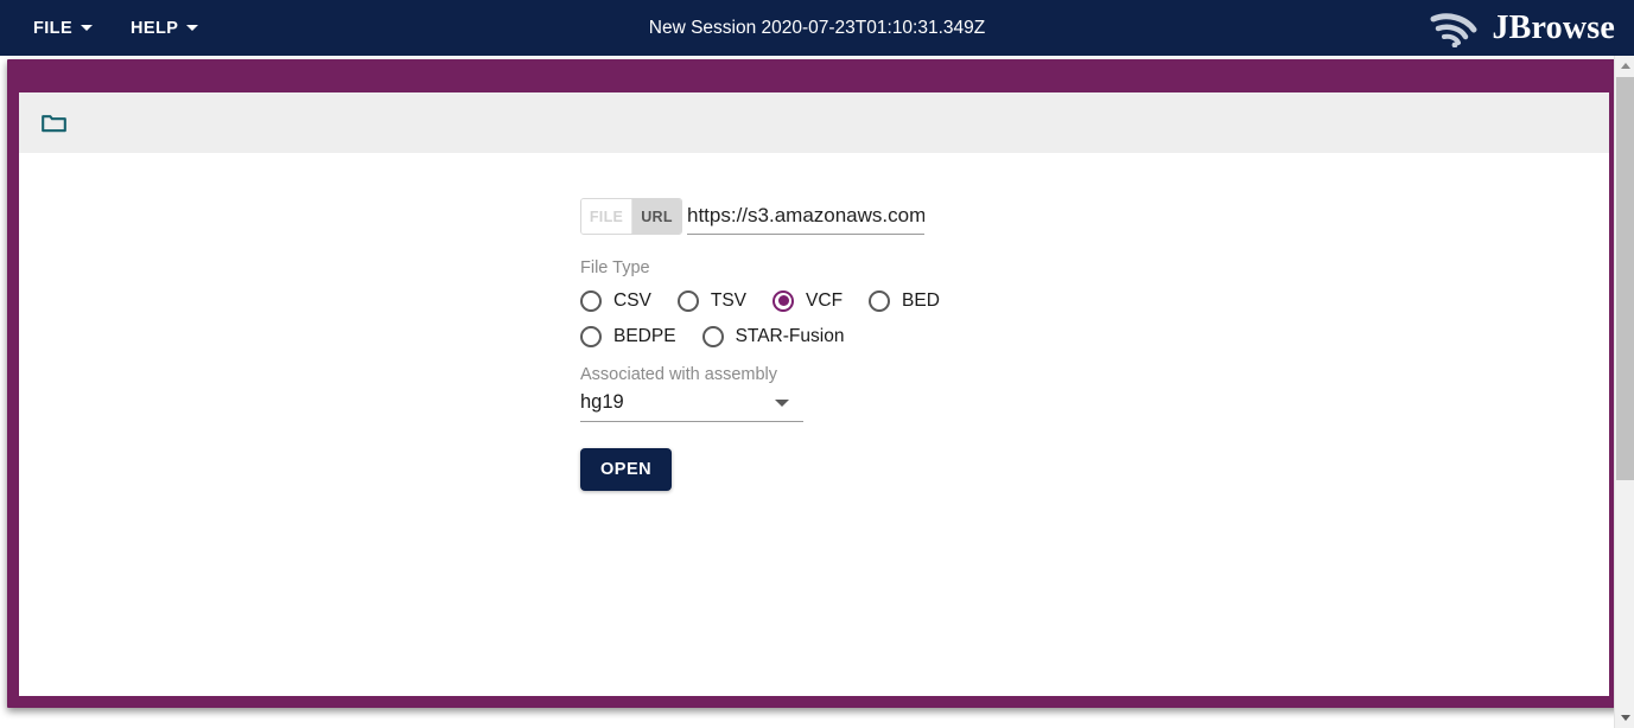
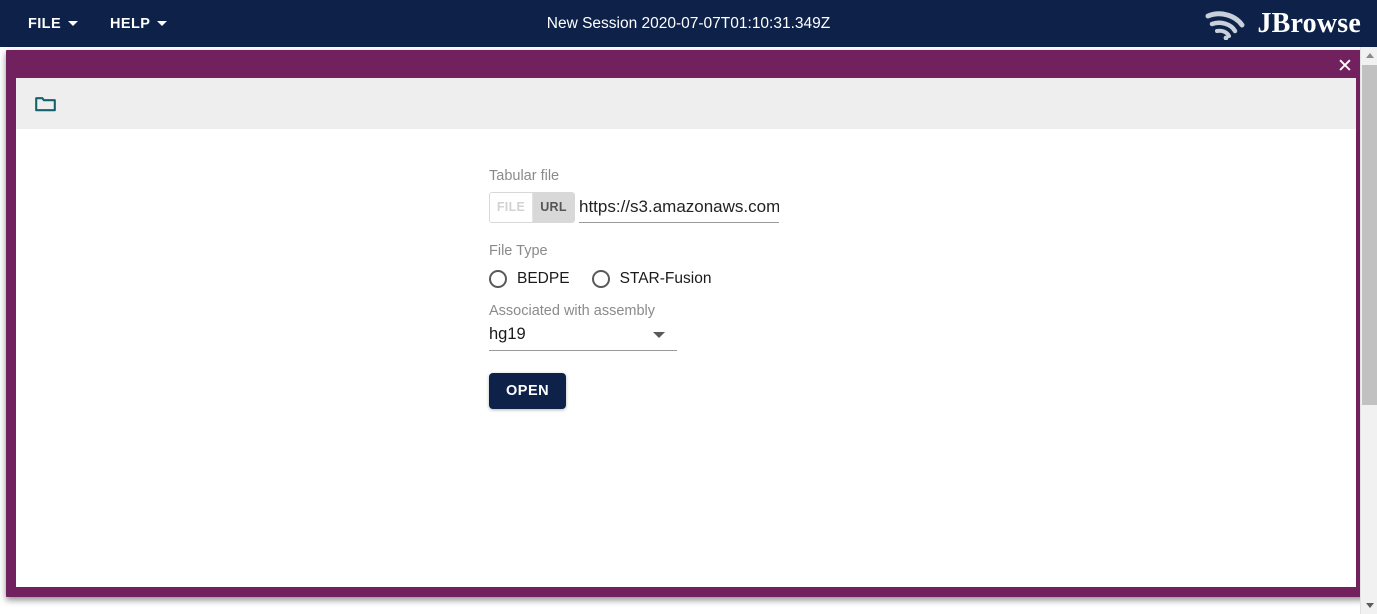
  FILE
  HELP
- New Session 2020-07-23T01:10:31.349Z
+ New Session 2020-07-07T01:10:31.349Z
  JBrowse
+ ✕
+ Tabular file
  FILE
  URL
  https://s3.amazonaws.com
  File Type
- CSV
- TSV
- VCF
- BED
  BEDPE
  STAR-Fusion
  Associated with assembly
  hg19
  OPEN
